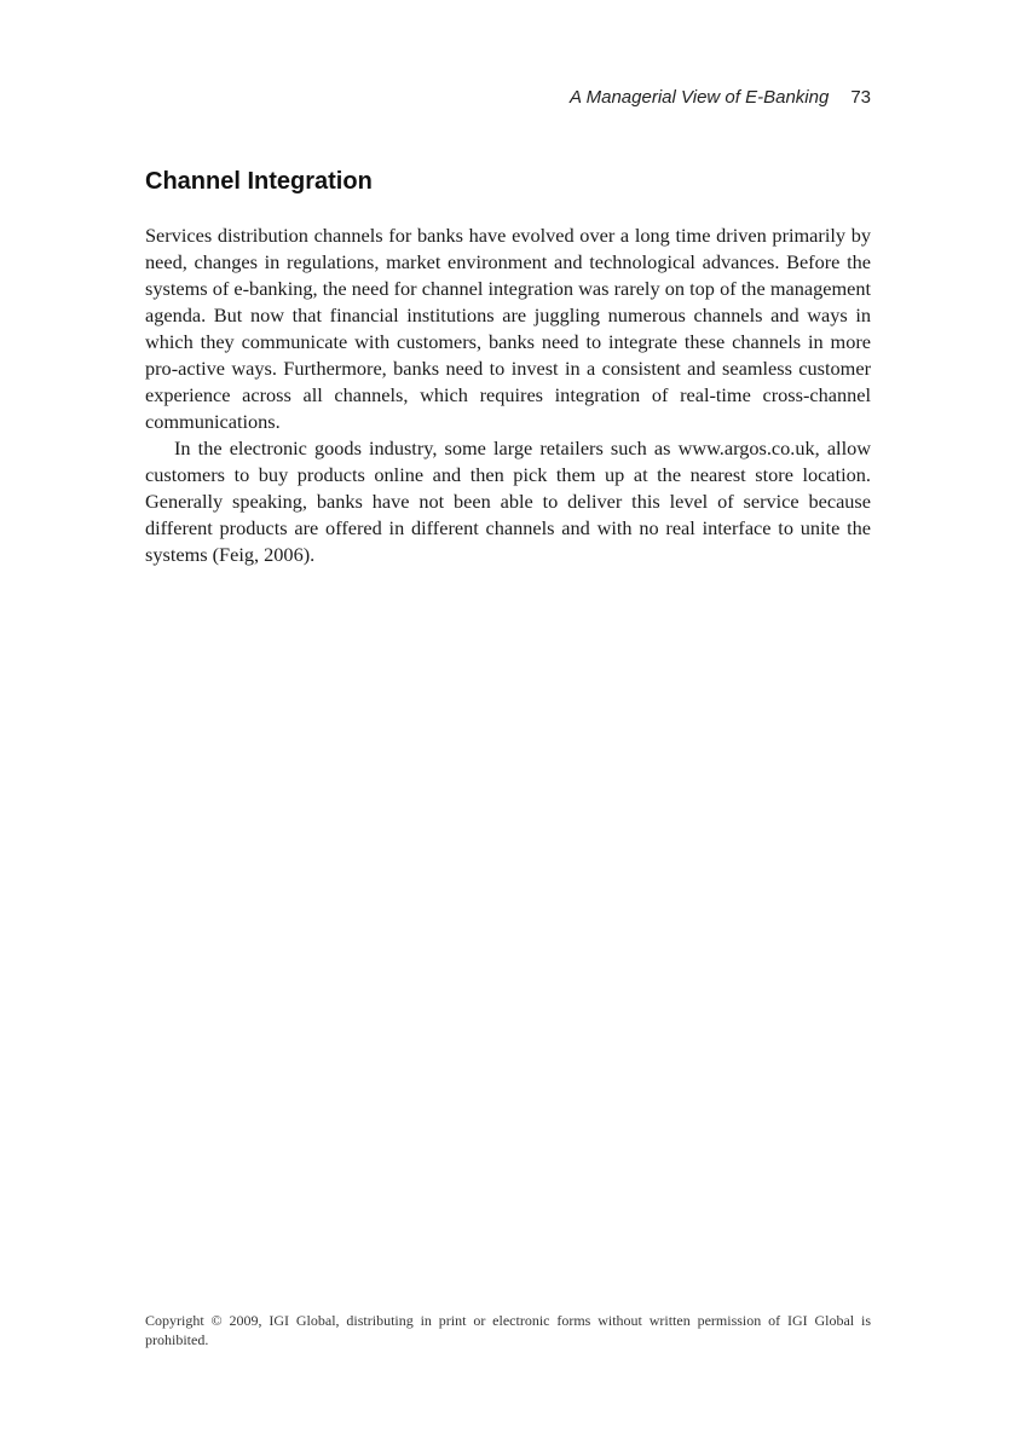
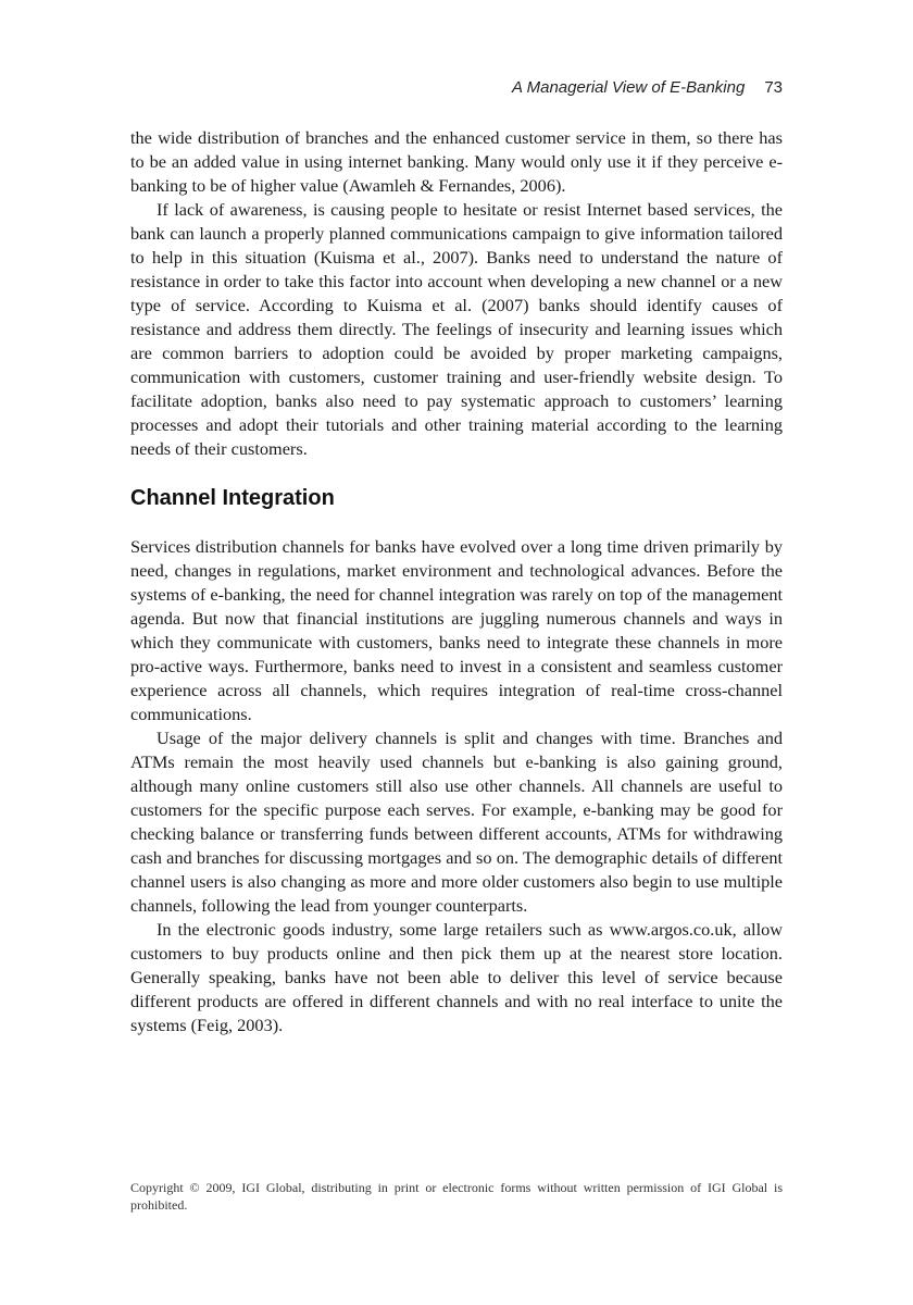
  A Managerial View of E-Banking 73
+ the wide distribution of branches and the enhanced customer service in them, so there has to be an added value in using internet banking. Many would only use it if they perceive e-banking to be of higher value (Awamleh & Fernandes, 2006).
+ If lack of awareness, is causing people to hesitate or resist Internet based services, the bank can launch a properly planned communications campaign to give information tailored to help in this situation (Kuisma et al., 2007). Banks need to understand the nature of resistance in order to take this factor into account when developing a new channel or a new type of service. According to Kuisma et al. (2007) banks should identify causes of resistance and address them directly. The feelings of insecurity and learning issues which are common barriers to adoption could be avoided by proper marketing campaigns, communication with customers, customer training and user-friendly website design. To facilitate adoption, banks also need to pay systematic approach to customers’ learning processes and adopt their tutorials and other training material according to the learning needs of their customers.
  Channel Integration
  Services distribution channels for banks have evolved over a long time driven primarily by need, changes in regulations, market environment and technological advances. Before the systems of e-banking, the need for channel integration was rarely on top of the management agenda. But now that financial institutions are juggling numerous channels and ways in which they communicate with customers, banks need to integrate these channels in more pro-active ways. Furthermore, banks need to invest in a consistent and seamless customer experience across all channels, which requires integration of real-time cross-channel communications.
+ Usage of the major delivery channels is split and changes with time. Branches and ATMs remain the most heavily used channels but e-banking is also gaining ground, although many online customers still also use other channels. All channels are useful to customers for the specific purpose each serves. For example, e-banking may be good for checking balance or transferring funds between different accounts, ATMs for withdrawing cash and branches for discussing mortgages and so on. The demographic details of different channel users is also changing as more and more older customers also begin to use multiple channels, following the lead from younger counterparts.
- In the electronic goods industry, some large retailers such as www.argos.co.uk, allow customers to buy products online and then pick them up at the nearest store location. Generally speaking, banks have not been able to deliver this level of service because different products are offered in different channels and with no real interface to unite the systems (Feig, 2006).
+ In the electronic goods industry, some large retailers such as www.argos.co.uk, allow customers to buy products online and then pick them up at the nearest store location. Generally speaking, banks have not been able to deliver this level of service because different products are offered in different channels and with no real interface to unite the systems (Feig, 2003).
  Copyright © 2009, IGI Global, distributing in print or electronic forms without written permission of IGI Global is prohibited.
